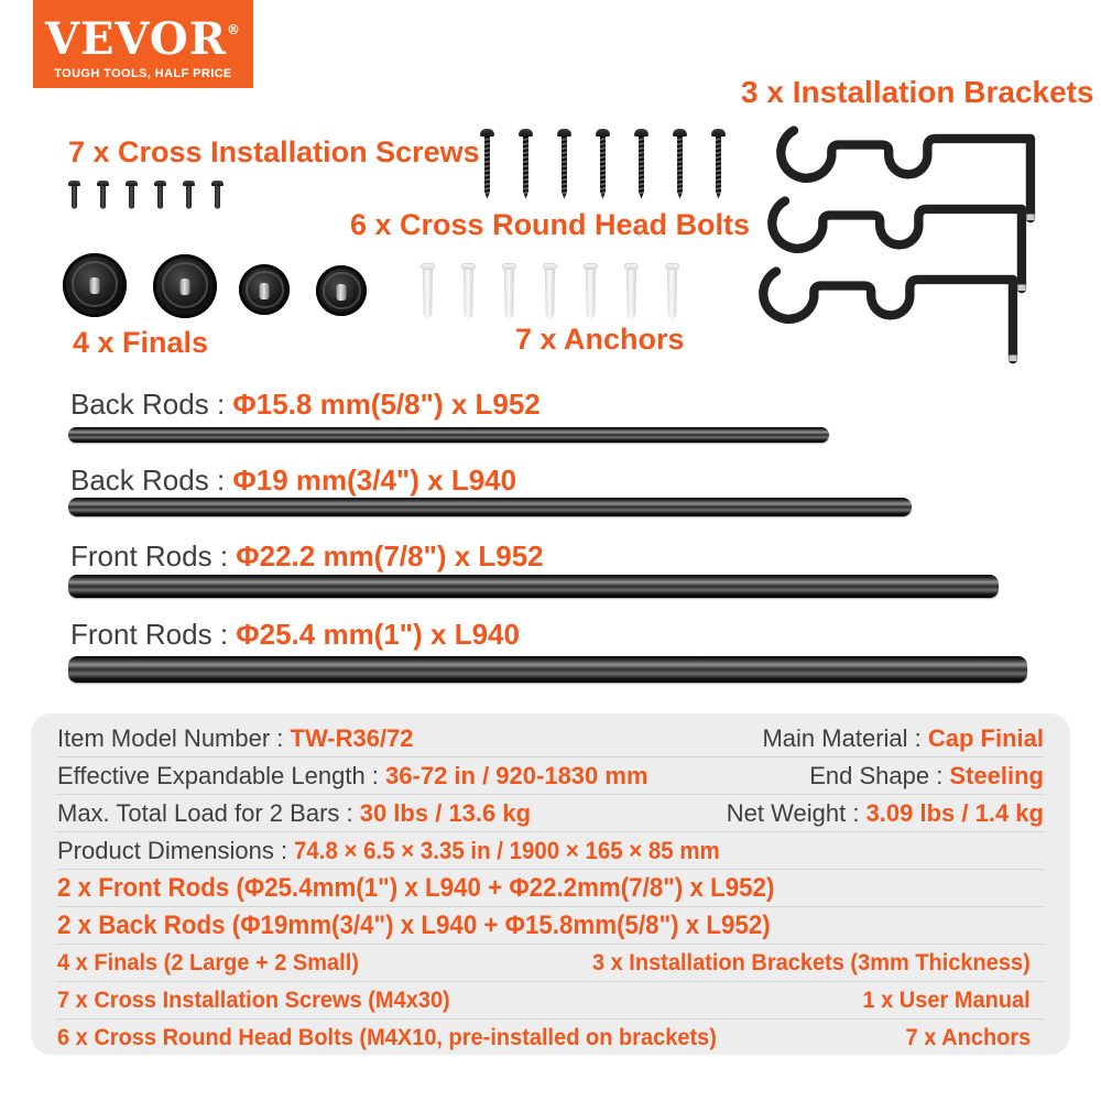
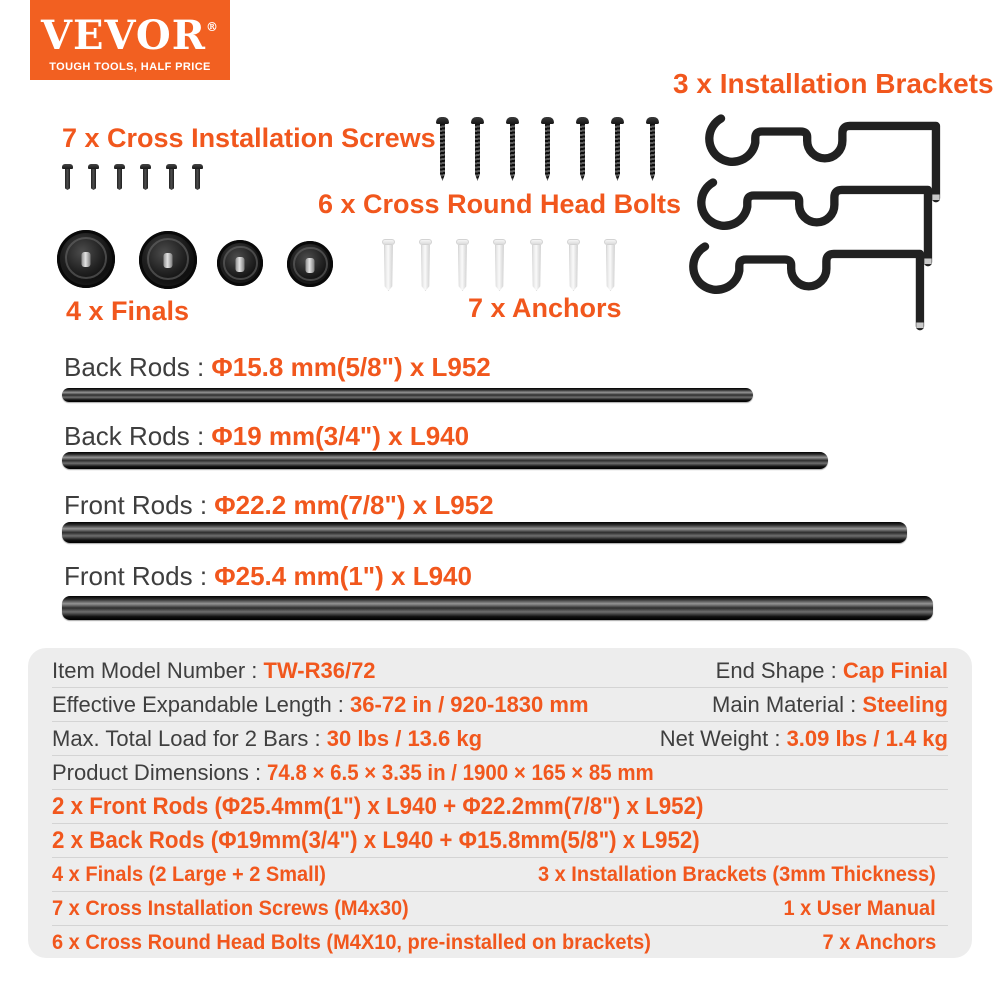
  VEVOR®
  TOUGH TOOLS, HALF PRICE
  7 x Cross Installation Screws
  6 x Cross Round Head Bolts
  3 x Installation Brackets
  4 x Finals
  7 x Anchors
  Back Rods : Φ15.8 mm(5/8") x L952
  Back Rods : Φ19 mm(3/4") x L940
  Front Rods : Φ22.2 mm(7/8") x L952
  Front Rods : Φ25.4 mm(1") x L940
  Item Model Number : TW-R36/72
- Main Material : Cap Finial
+ End Shape : Cap Finial
  Effective Expandable Length : 36-72 in / 920-1830 mm
- End Shape : Steeling
+ Main Material : Steeling
  Max. Total Load for 2 Bars : 30 lbs / 13.6 kg
  Net Weight : 3.09 lbs / 1.4 kg
  Product Dimensions : 74.8 × 6.5 × 3.35 in / 1900 × 165 × 85 mm
  2 x Front Rods (Φ25.4mm(1") x L940 + Φ22.2mm(7/8") x L952)
  2 x Back Rods (Φ19mm(3/4") x L940 + Φ15.8mm(5/8") x L952)
  4 x Finals (2 Large + 2 Small)
  3 x Installation Brackets (3mm Thickness)
  7 x Cross Installation Screws (M4x30)
  1 x User Manual
  6 x Cross Round Head Bolts (M4X10, pre-installed on brackets)
  7 x Anchors
